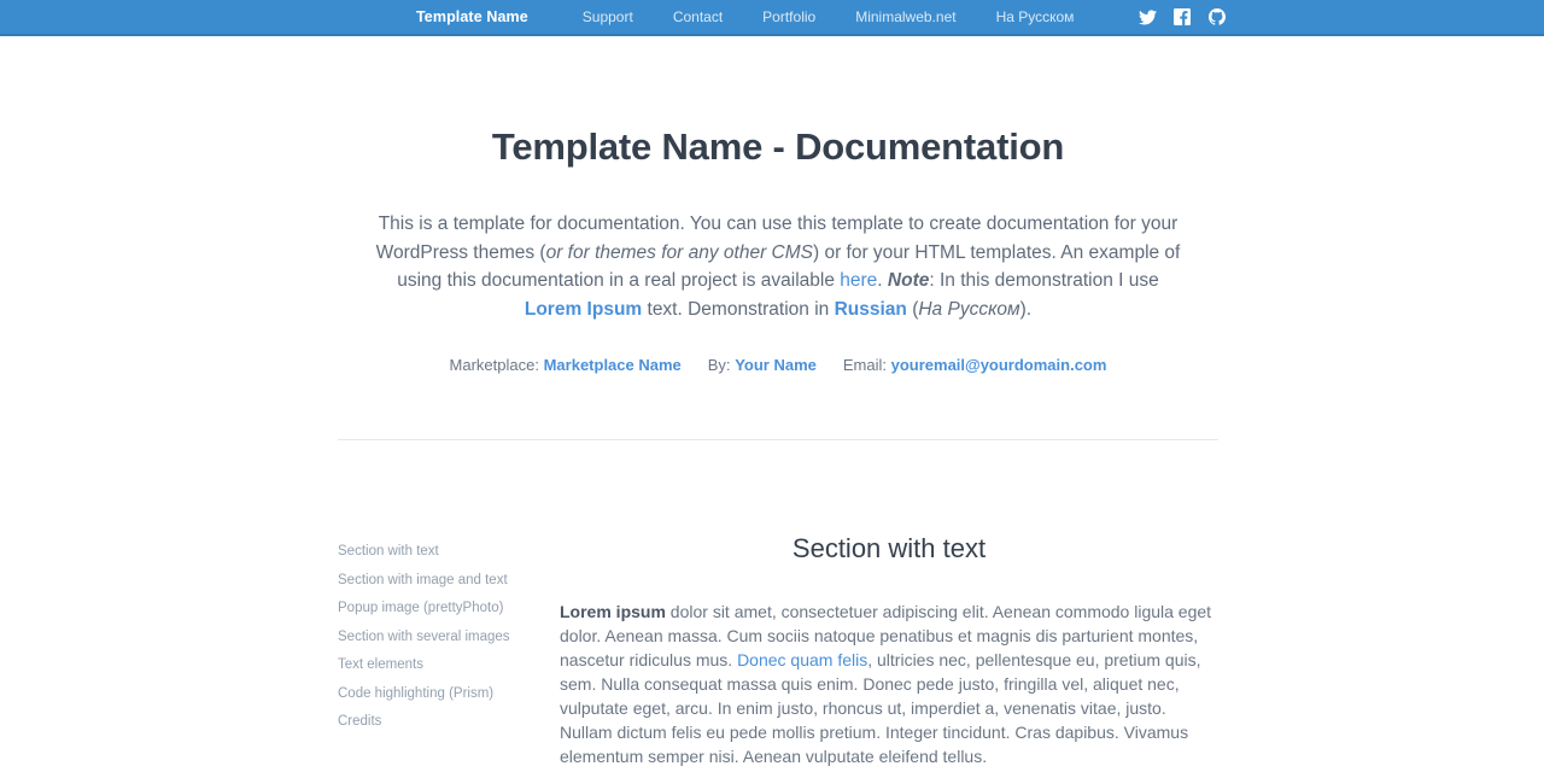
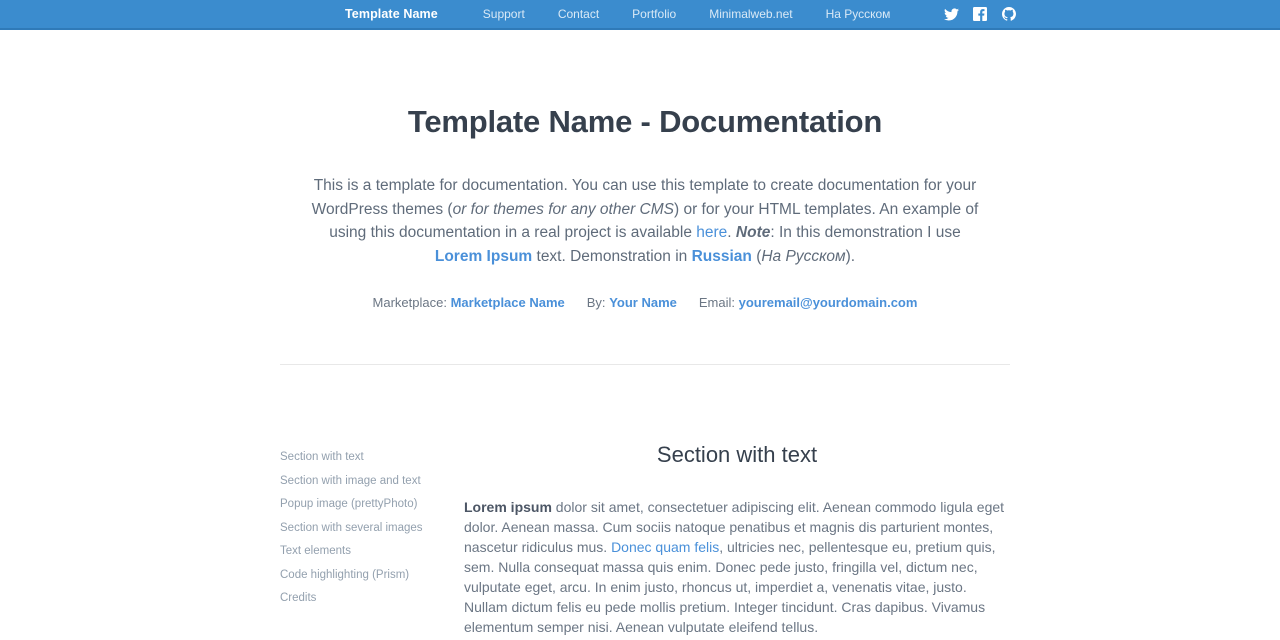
  Template Name
  Support
  Contact
  Portfolio
  Minimalweb.net
  На Русском
  Template Name - Documentation
  This is a template for documentation. You can use this template to create documentation for your WordPress themes (or for themes for any other CMS) or for your HTML templates. An example of using this documentation in a real project is available here. Note: In this demonstration I use Lorem Ipsum text. Demonstration in Russian (На Русском).
  Marketplace: Marketplace Name By: Your Name Email: youremail@yourdomain.com
  Section with text
  Section with image and text
  Popup image (prettyPhoto)
  Section with several images
  Text elements
  Code highlighting (Prism)
  Credits
  Section with text
- Lorem ipsum dolor sit amet, consectetuer adipiscing elit. Aenean commodo ligula eget dolor. Aenean massa. Cum sociis natoque penatibus et magnis dis parturient montes, nascetur ridiculus mus. Donec quam felis, ultricies nec, pellentesque eu, pretium quis, sem. Nulla consequat massa quis enim. Donec pede justo, fringilla vel, aliquet nec, vulputate eget, arcu. In enim justo, rhoncus ut, imperdiet a, venenatis vitae, justo. Nullam dictum felis eu pede mollis pretium. Integer tincidunt. Cras dapibus. Vivamus elementum semper nisi. Aenean vulputate eleifend tellus.
+ Lorem ipsum dolor sit amet, consectetuer adipiscing elit. Aenean commodo ligula eget dolor. Aenean massa. Cum sociis natoque penatibus et magnis dis parturient montes, nascetur ridiculus mus. Donec quam felis, ultricies nec, pellentesque eu, pretium quis, sem. Nulla consequat massa quis enim. Donec pede justo, fringilla vel, dictum nec, vulputate eget, arcu. In enim justo, rhoncus ut, imperdiet a, venenatis vitae, justo. Nullam dictum felis eu pede mollis pretium. Integer tincidunt. Cras dapibus. Vivamus elementum semper nisi. Aenean vulputate eleifend tellus.
